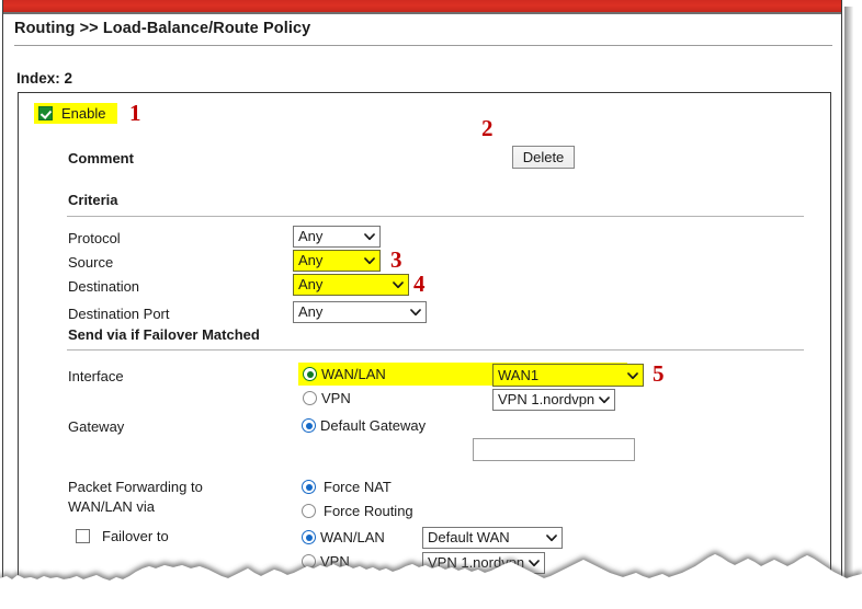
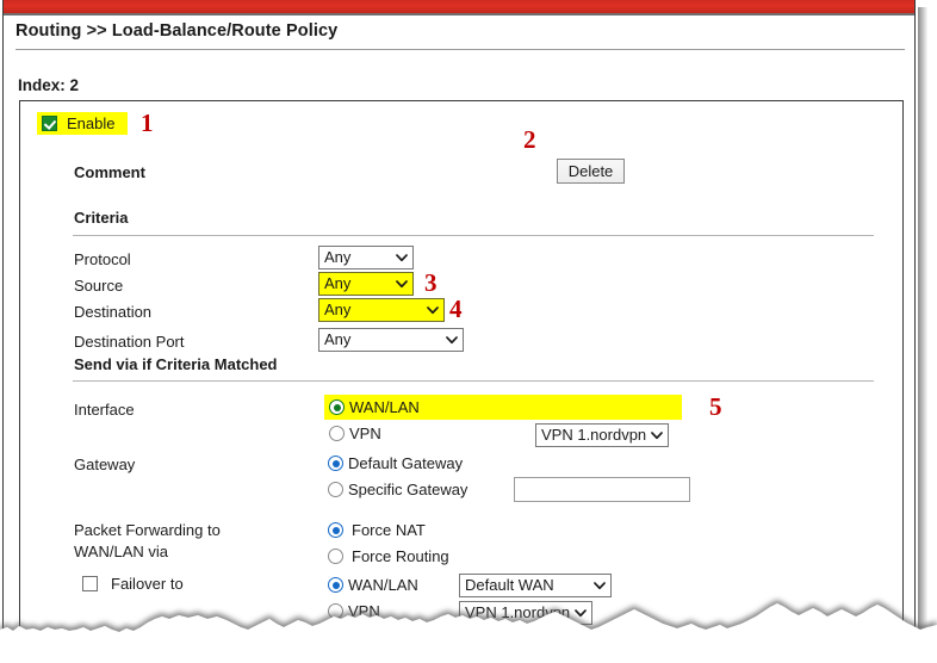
  Routing >> Load-Balance/Route Policy
  Index: 2
  Enable
  1
  Comment
  2
  Delete
  Criteria
  Protocol
  Any
  Source
  Any
  3
  Destination
  Any
  4
  Destination Port
  Any
- Send via if Failover Matched
+ Send via if Criteria Matched
  Interface
  WAN/LAN
- WAN1
  5
  VPN
  VPN 1.nordvpn
  Gateway
  Default Gateway
+ Specific Gateway
  Packet Forwarding to
  WAN/LAN via
  Force NAT
  Force Routing
  Failover to
  WAN/LAN
  Default WAN
  VPN
  VPN 1.nordvpn
